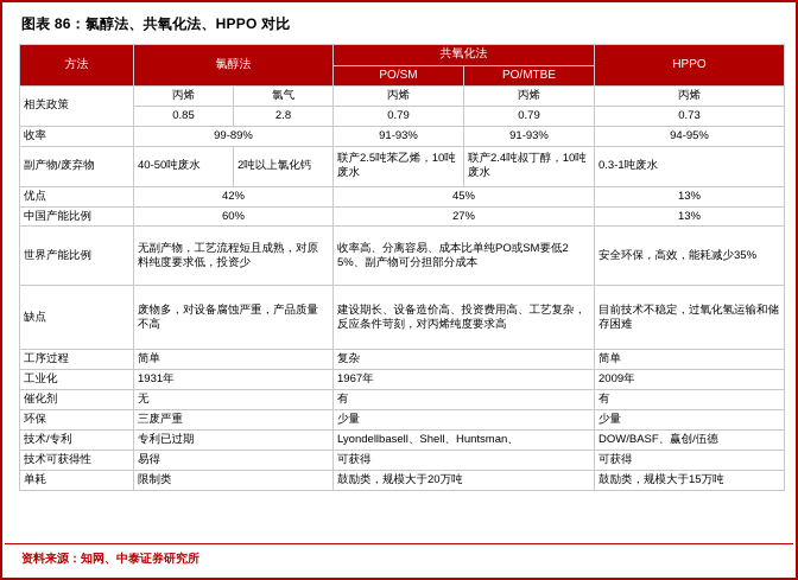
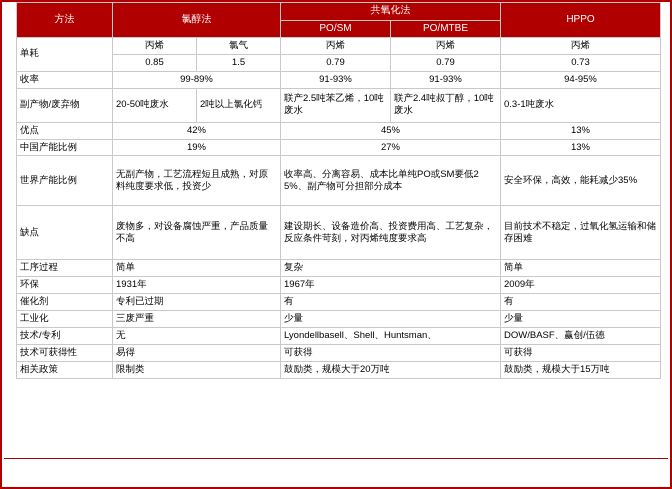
- 图表 86：氯醇法、共氧化法、HPPO 对比
  方法	氯醇法	共氧化法	HPPO
  PO/SM	PO/MTBE
- 相关政策	丙烯	氯气	丙烯	丙烯	丙烯
+ 单耗	丙烯	氯气	丙烯	丙烯	丙烯
- 0.85	2.8	0.79	0.79	0.73
+ 0.85	1.5	0.79	0.79	0.73
  收率	99-89%	91-93%	91-93%	94-95%
- 副产物/废弃物	40-50吨废水	2吨以上氯化钙	联产2.5吨苯乙烯，10吨废水	联产2.4吨叔丁醇，10吨废水	0.3-1吨废水
+ 副产物/废弃物	20-50吨废水	2吨以上氯化钙	联产2.5吨苯乙烯，10吨废水	联产2.4吨叔丁醇，10吨废水	0.3-1吨废水
  优点	42%	45%	13%
- 中国产能比例	60%	27%	13%
+ 中国产能比例	19%	27%	13%
  世界产能比例	无副产物，工艺流程短且成熟，对原料纯度要求低，投资少	收率高、分离容易、成本比单纯PO或SM要低25%、副产物可分担部分成本	安全环保，高效，能耗减少35%
  缺点	废物多，对设备腐蚀严重，产品质量不高	建设期长、设备造价高、投资费用高、工艺复杂，反应条件苛刻，对丙烯纯度要求高	目前技术不稳定，过氧化氢运输和储存困难
  工序过程	简单	复杂	简单
- 工业化	1931年	1967年	2009年
+ 环保	1931年	1967年	2009年
- 催化剂	无	有	有
+ 催化剂	专利已过期	有	有
- 环保	三废严重	少量	少量
+ 工业化	三废严重	少量	少量
- 技术/专利	专利已过期	Lyondellbasell、Shell、Huntsman、	DOW/BASF、赢创/伍德
+ 技术/专利	无	Lyondellbasell、Shell、Huntsman、	DOW/BASF、赢创/伍德
  技术可获得性	易得	可获得	可获得
- 单耗	限制类	鼓励类，规模大于20万吨	鼓励类，规模大于15万吨
+ 相关政策	限制类	鼓励类，规模大于20万吨	鼓励类，规模大于15万吨
- 资料来源：知网、中泰证券研究所
